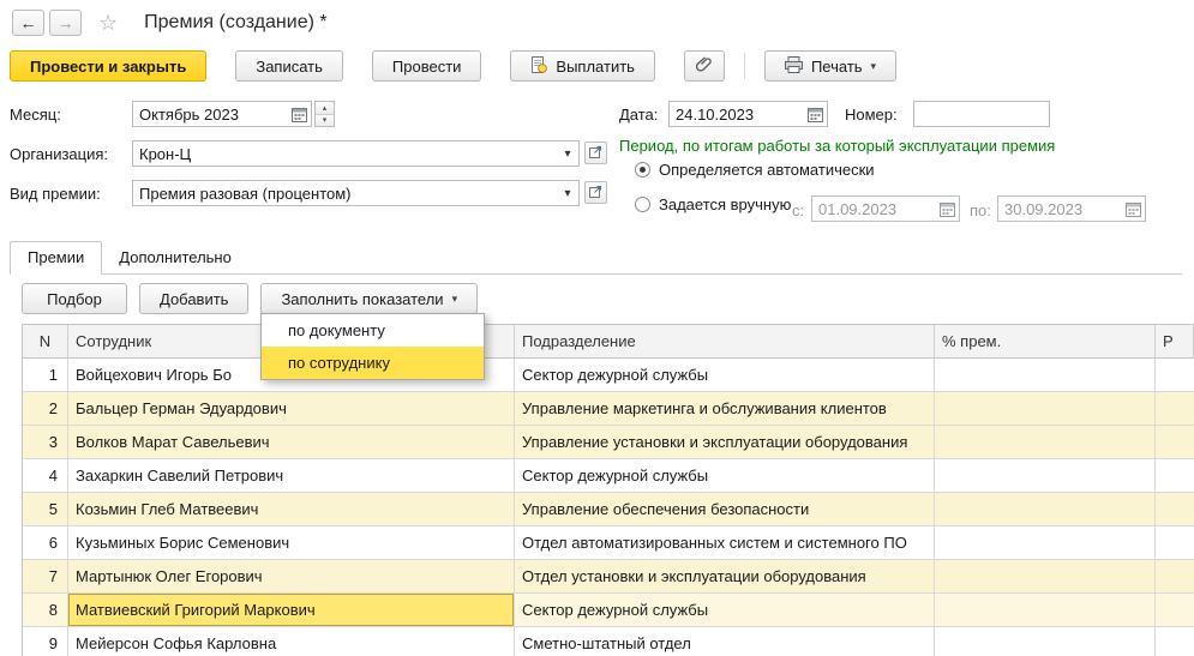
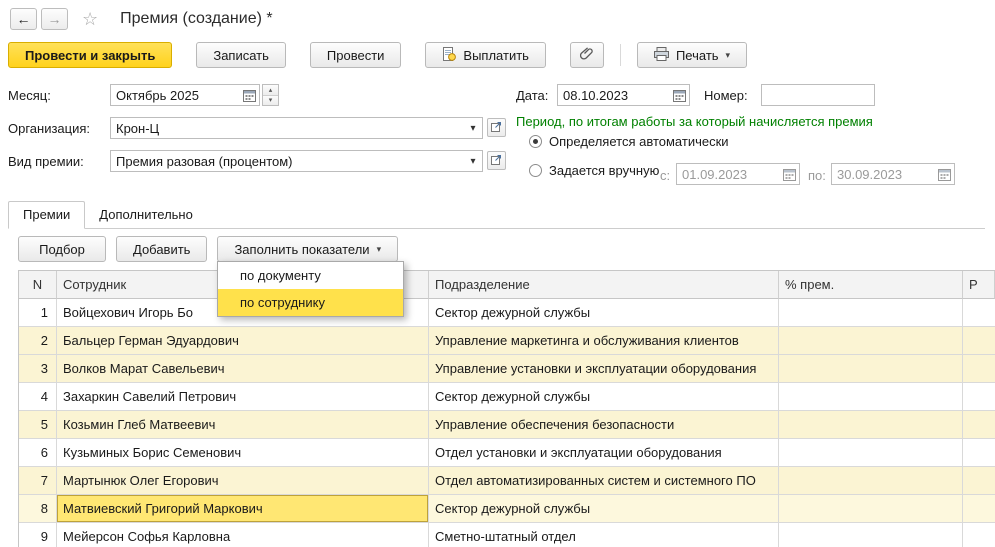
  ←
  →
  ☆
  Премия (создание) *
  Провести и закрыть
  Записать
  Провести
  Выплатить
  Печать
  ▾
  Месяц:
- Октябрь 2023
+ Октябрь 2025
  Дата:
- 24.10.2023
+ 08.10.2023
  Номер:
  Организация:
  Крон-Ц
  ▾
- Период, по итогам работы за который эксплуатации премия
+ Период, по итогам работы за который начисляется премия
  Определяется автоматически
  Вид премии:
  Премия разовая (процентом)
  ▾
  Задается вручную
  с:
  01.09.2023
  по:
  30.09.2023
  Премии
  Дополнительно
  Подбор
  Добавить
  Заполнить показатели
  ▾
  N
  Сотрудник
  Подразделение
  % прем.
  Р
  1
  Войцехович Игорь Бо
  Сектор дежурной службы
  2
  Бальцер Герман Эдуардович
  Управление маркетинга и обслуживания клиентов
  3
  Волков Марат Савельевич
  Управление установки и эксплуатации оборудования
  4
  Захаркин Савелий Петрович
  Сектор дежурной службы
  5
  Козьмин Глеб Матвеевич
  Управление обеспечения безопасности
  6
  Кузьминых Борис Семенович
- Отдел автоматизированных систем и системного ПО
+ Отдел установки и эксплуатации оборудования
  7
  Мартынюк Олег Егорович
- Отдел установки и эксплуатации оборудования
+ Отдел автоматизированных систем и системного ПО
  8
  Матвиевский Григорий Маркович
  Сектор дежурной службы
  9
  Мейерсон Софья Карловна
  Сметно-штатный отдел
  по документу
  по сотруднику
